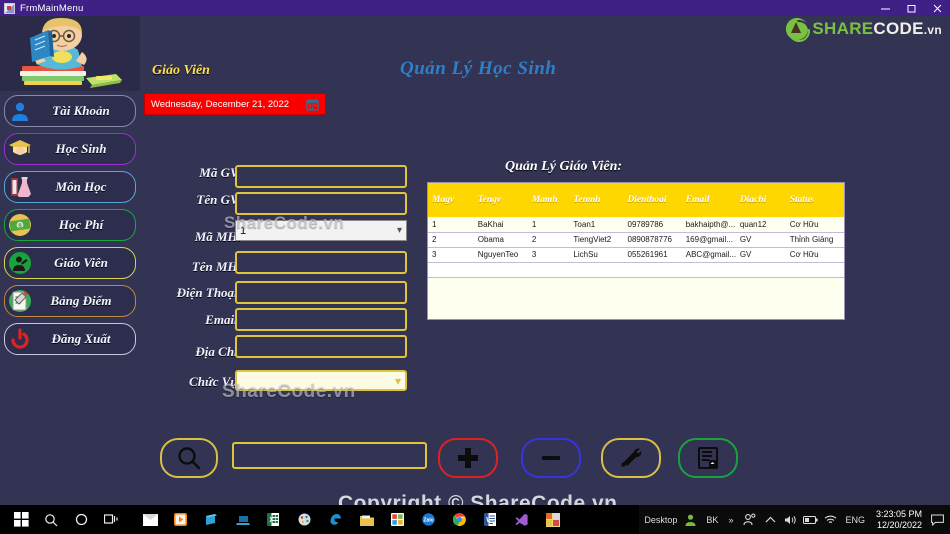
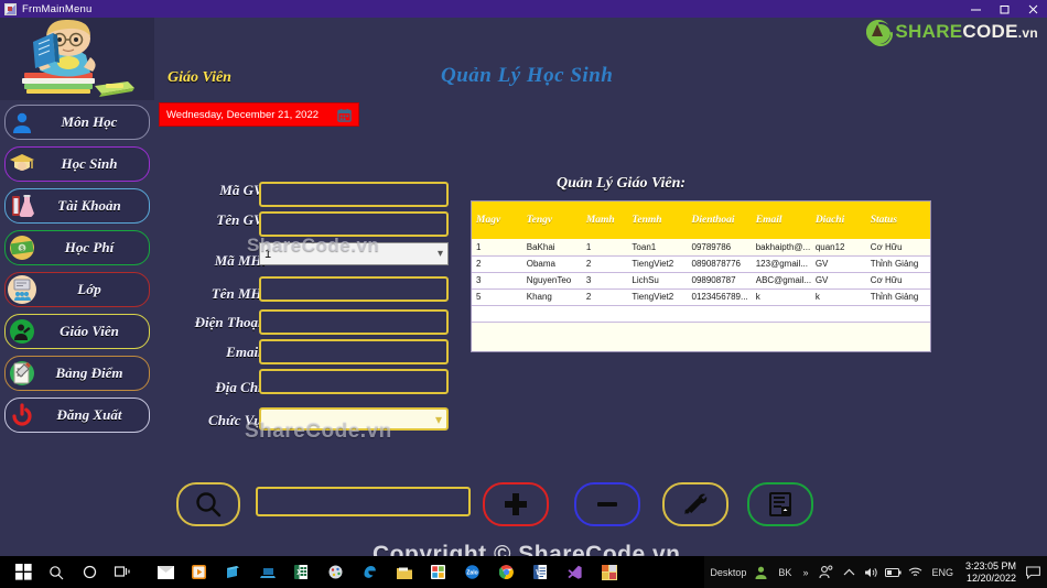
  FrmMainMenu
  SHARECODE.vn
- Tài Khoản
+ Môn Học
  Học Sinh
- Môn Học
+ Tài Khoản
  Học Phí
+ Lớp
  Giáo Viên
  Bảng Điểm
  Đăng Xuất
  Giáo Viên
  Wednesday, December 21, 2022
  Quản Lý Học Sinh
  Mã GV
  Tên GV
  Mã MH
  1
  ▾
  Tên MH
  Điện Thoạ
  Địa Ch
  Chức V
  ▾
  Quản Lý Giáo Viên:
  Magv	Tengv	Mamh	Tenmh	Dienthoai	Email	Diachi	Status
  1	BaKhai	1	Toan1	09789786	bakhaipth@...	quan12	Cơ Hữu
- 2	Obama	2	TiengViet2	0890878776	169@gmail...	GV	Thỉnh Giảng
+ 2	Obama	2	TiengViet2	0890878776	123@gmail...	GV	Thỉnh Giảng
- 3	NguyenTeo	3	LichSu	055261961	ABC@gmail...	GV	Cơ Hữu
+ 3	NguyenTeo	3	LichSu	098908787	ABC@gmail...	GV	Cơ Hữu
+ 5	Khang	2	TiengViet2	0123456789...	k	k	Thỉnh Giảng
  ShareCode.vn
  ShareCode.vn
  Copyright © ShareCode.vn
  Desktop
  BK
  »
  ENG
  3:23:05 PM
  12/20/2022
